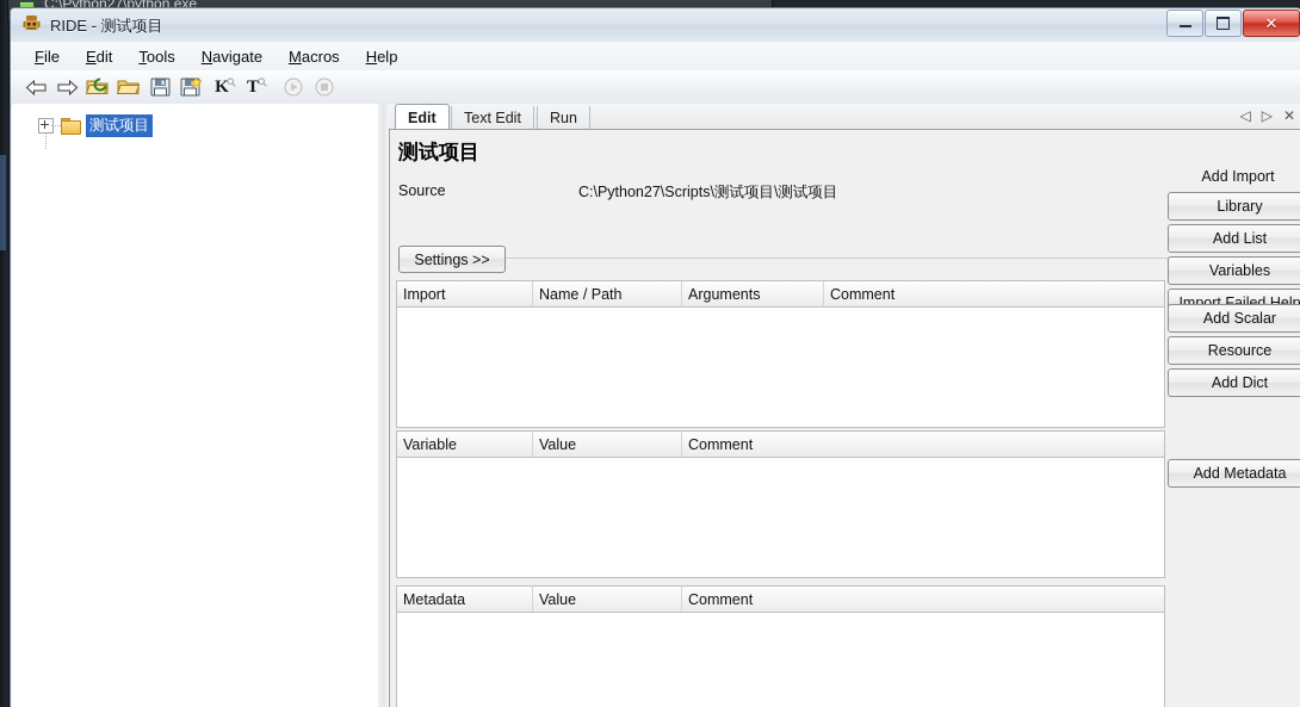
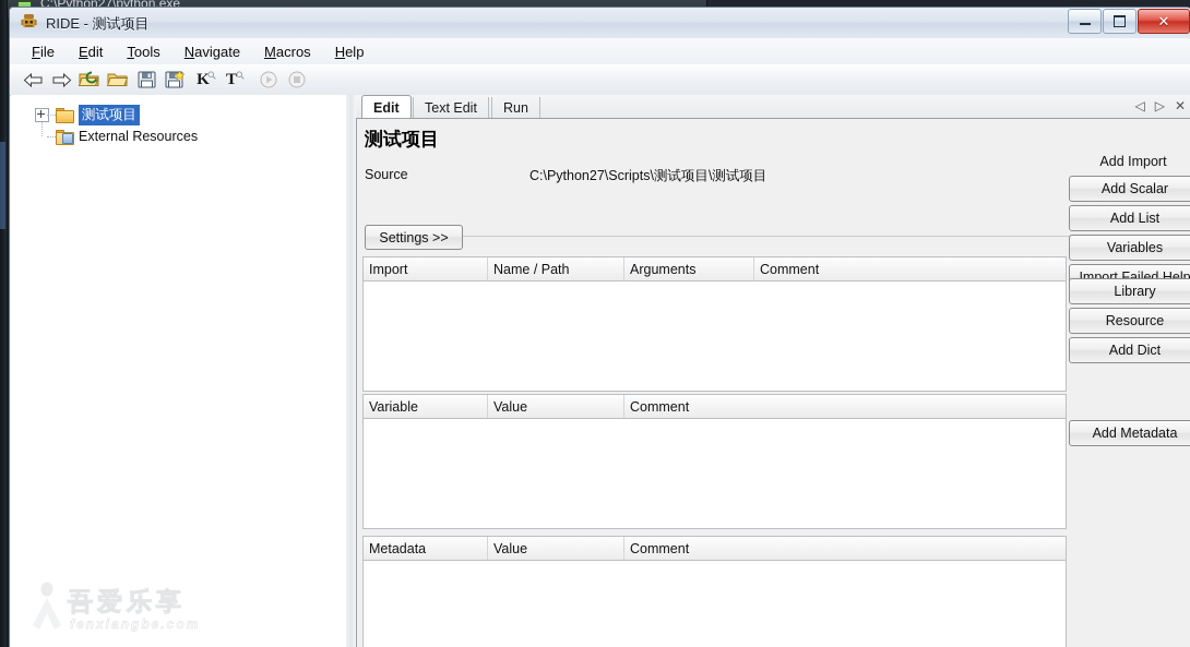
  C:\Python27\python.exe
  RIDE - 测试项目
  ✕
  File
  Edit
  Tools
  Navigate
  Macros
  Help
  K
  T
  测试项目
+ External Resources
+ 吾爱乐享
+ fenxiangbe.com
  Edit
  Text Edit
  Run
  ◁
  ▷
  ✕
  测试项目
  Source
  C:\Python27\Scripts\测试项目\测试项目
  Settings >>
  Import
  Name / Path
  Arguments
  Comment
  Variable
  Value
  Comment
  Metadata
  Value
  Comment
  Add Import
- Library
+ Add Scalar
  Add List
  Variables
  Import Failed Help
- Add Scalar
+ Library
  Resource
  Add Dict
  Add Metadata
